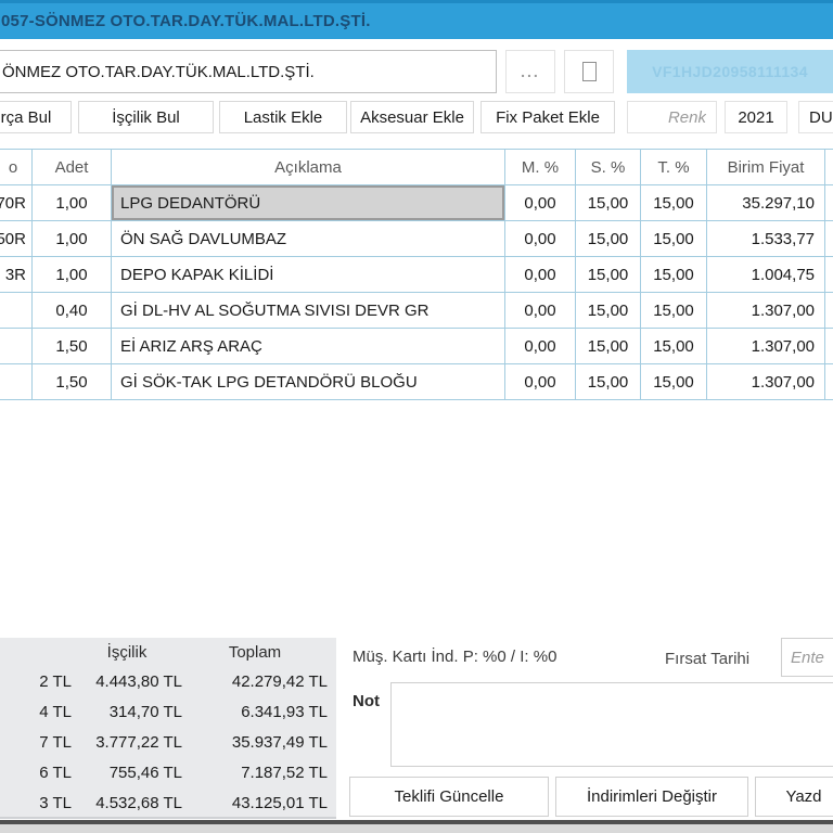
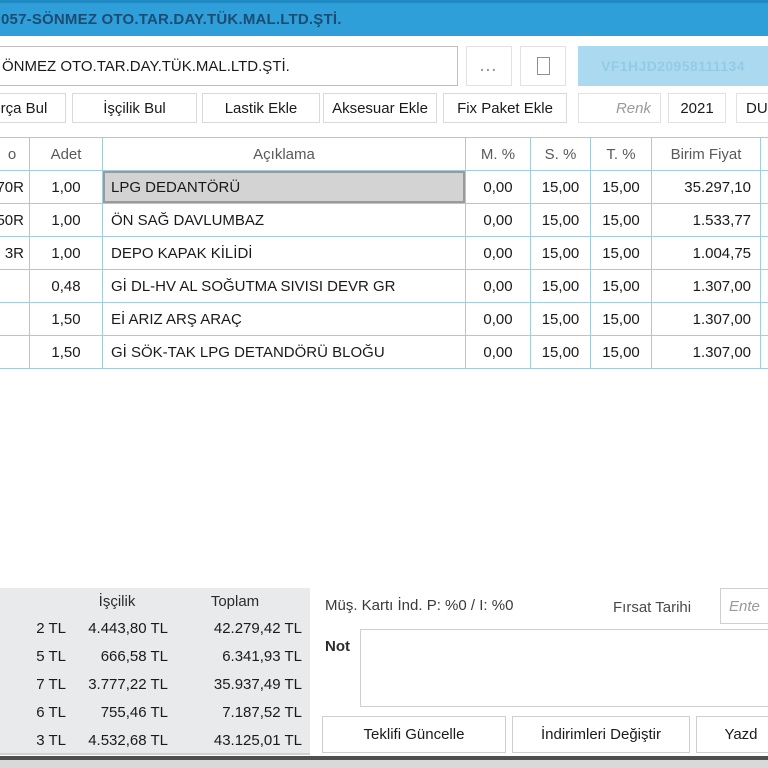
  057-SÖNMEZ OTO.TAR.DAY.TÜK.MAL.LTD.ŞTİ.
  ÖNMEZ OTO.TAR.DAY.TÜK.MAL.LTD.ŞTİ.
  ...
  VF1HJD20958111134
  rça Bul
  İşçilik Bul
  Lastik Ekle
  Aksesuar Ekle
  Fix Paket Ekle
  Renk
  2021
  DU
  o
  Adet
  Açıklama
  M. %
  S. %
  T. %
  Birim Fiyat
  70R
  1,00
  LPG DEDANTÖRÜ
  0,00
  15,00
  15,00
  35.297,10
  50R
  1,00
  ÖN SAĞ DAVLUMBAZ
  0,00
  15,00
  15,00
  1.533,77
  3R
  1,00
  DEPO KAPAK KİLİDİ
  0,00
  15,00
  15,00
  1.004,75
- 0,40
+ 0,48
  Gİ DL-HV AL SOĞUTMA SIVISI DEVR GR
  0,00
  15,00
  15,00
  1.307,00
  1,50
  Eİ ARIZ ARŞ ARAÇ
  0,00
  15,00
  15,00
  1.307,00
  1,50
  Gİ SÖK-TAK LPG DETANDÖRÜ BLOĞU
  0,00
  15,00
  15,00
  1.307,00
  İşçilik
  Toplam
  2 TL
  4.443,80 TL
  42.279,42 TL
- 4 TL
+ 5 TL
- 314,70 TL
+ 666,58 TL
  6.341,93 TL
  7 TL
  3.777,22 TL
  35.937,49 TL
  6 TL
  755,46 TL
  7.187,52 TL
  3 TL
  4.532,68 TL
  43.125,01 TL
  Müş. Kartı İnd. P: %0 / I: %0
  Fırsat Tarihi
  Ente
  Not
  Teklifi Güncelle
  İndirimleri Değiştir
  Yazd
